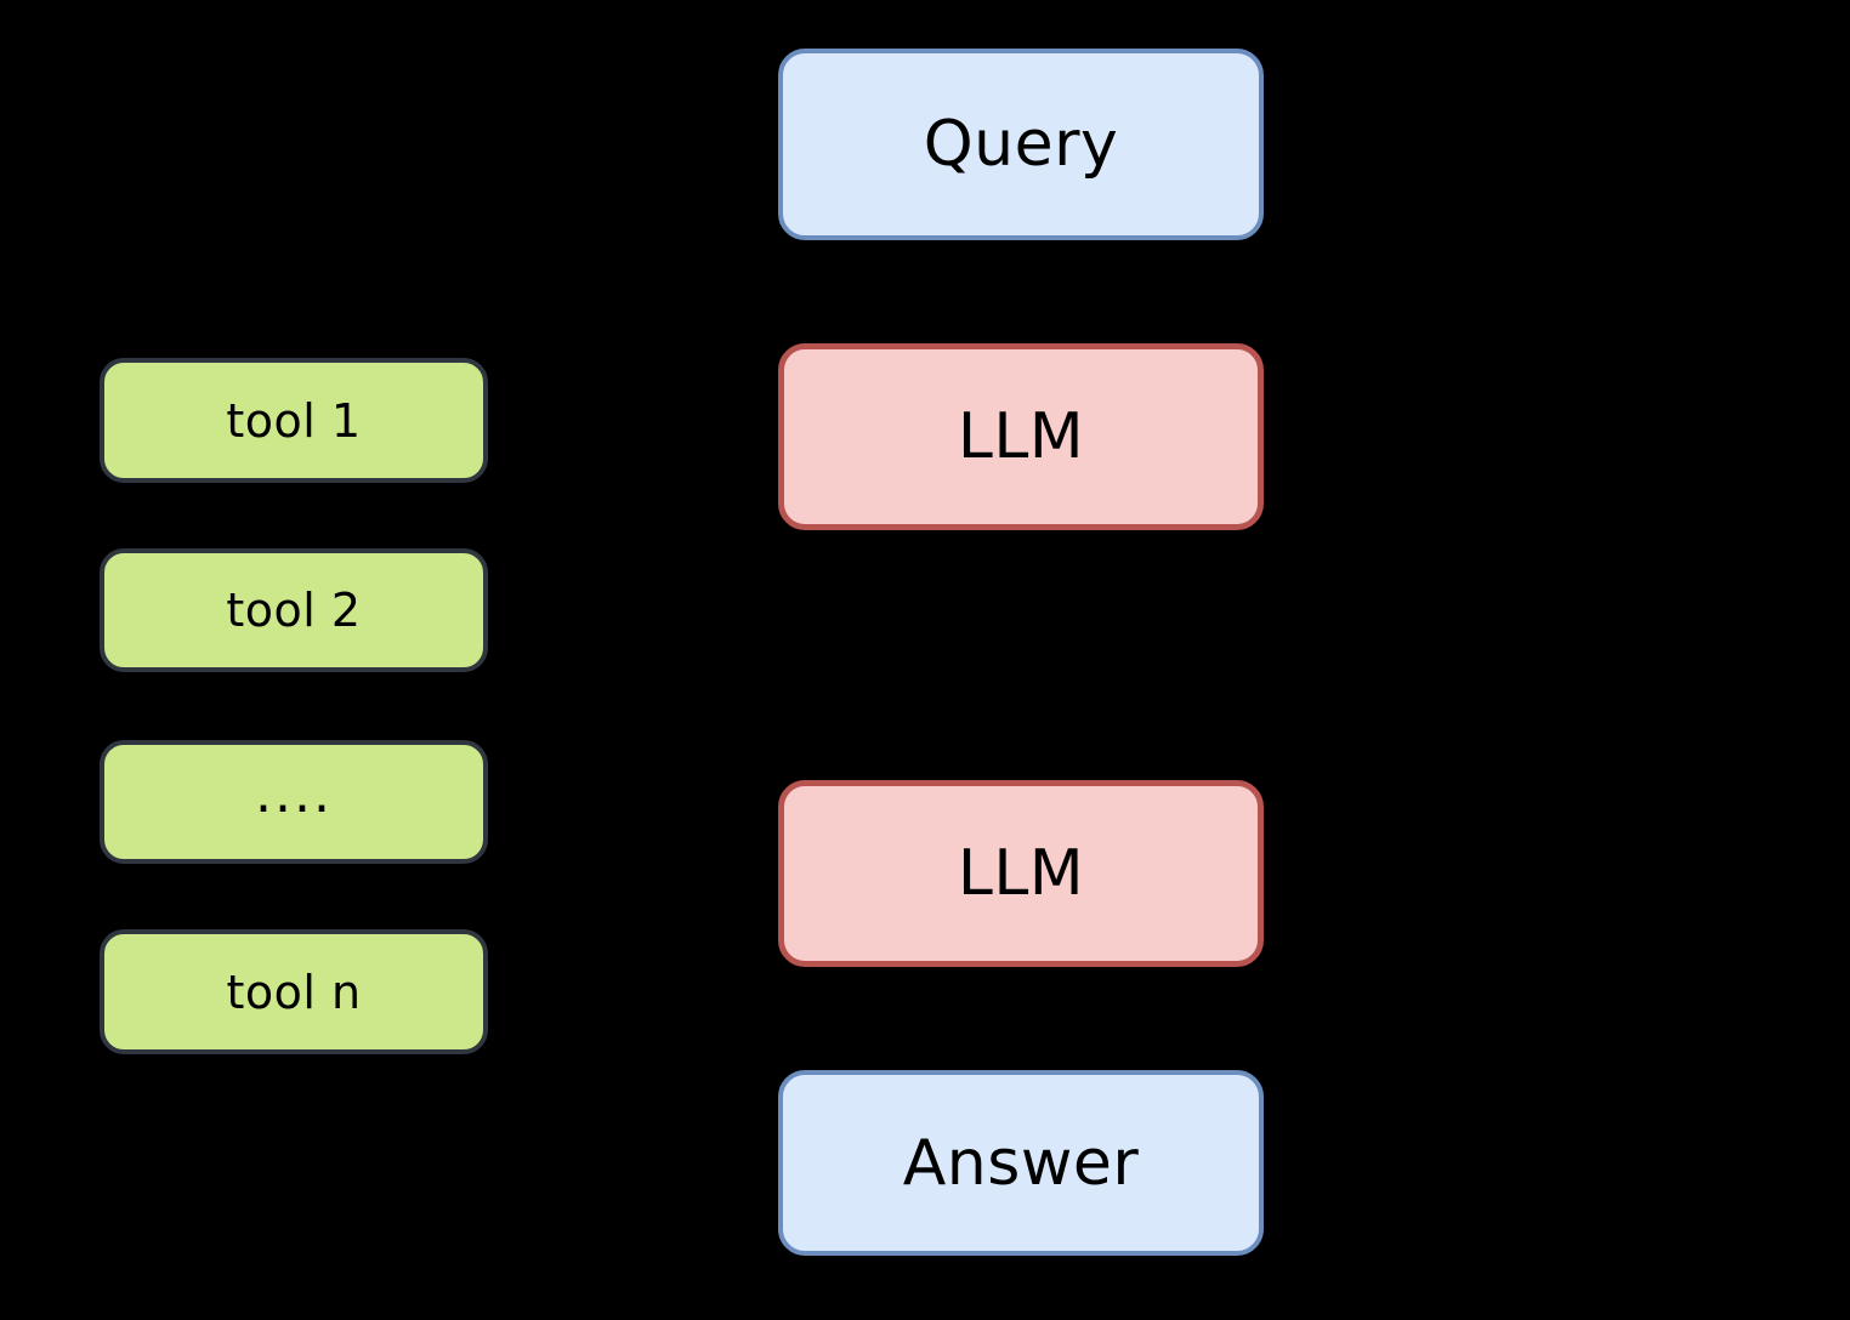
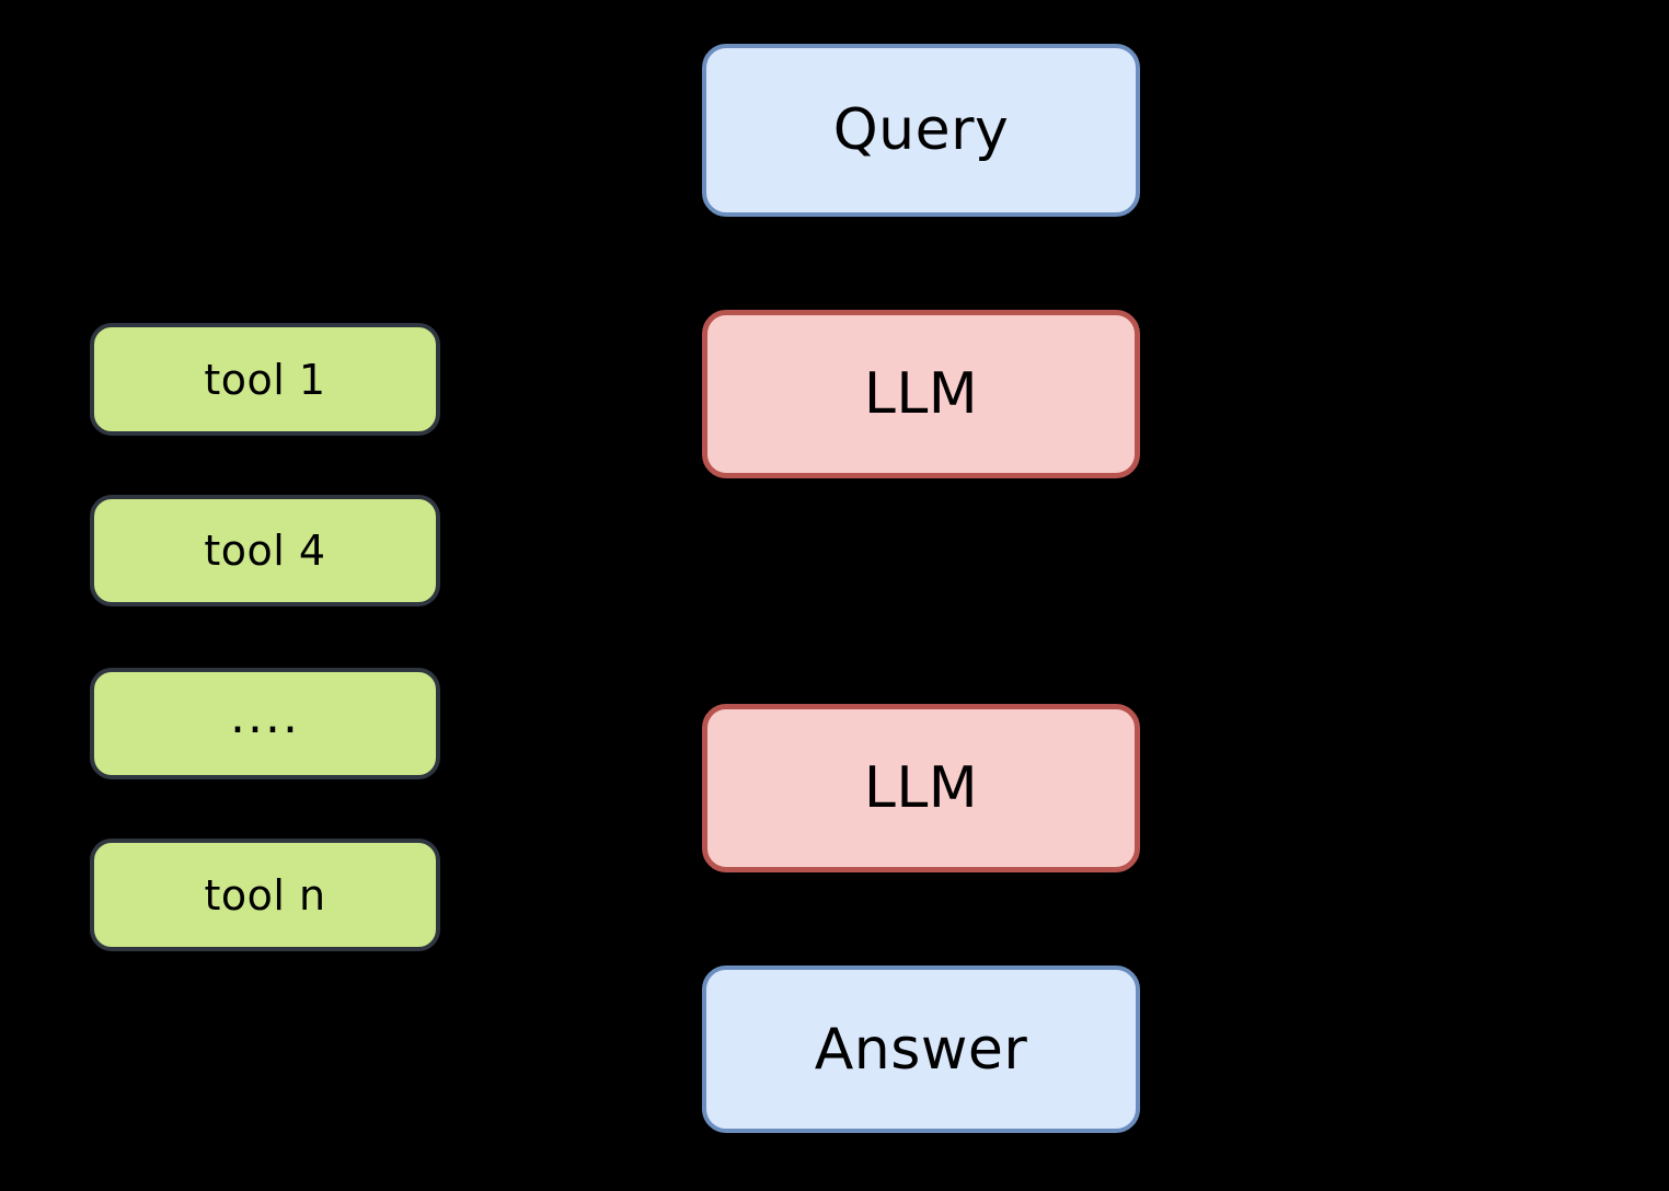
  tool 1
- tool 2
+ tool 4
  ....
  tool n
  Query
  LLM
  LLM
  Answer
